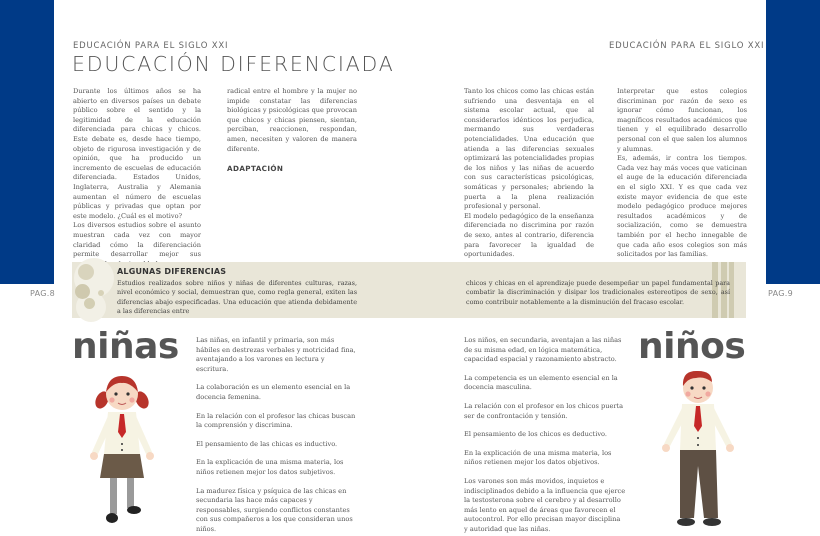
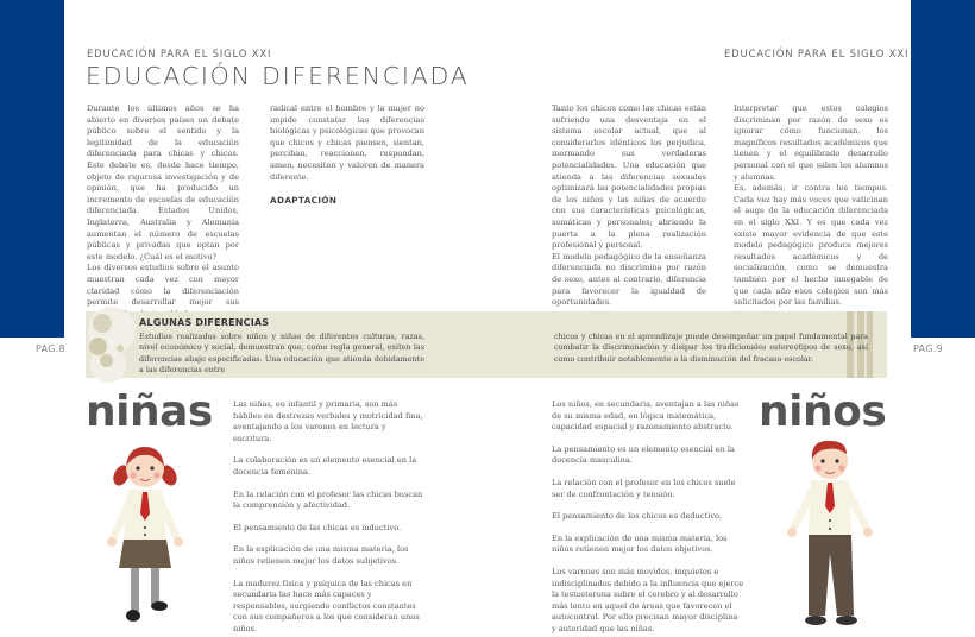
  PAG.8
  PAG.9
  EDUCACIÓN PARA EL SIGLO XXI
  EDUCACIÓN PARA EL SIGLO XXI
  EDUCACIÓN DIFERENCIADA
  Durante los últimos años se ha abierto en diversos países un debate público sobre el sentido y la legitimidad de la educación diferenciada para chicas y chicos. Este debate es, desde hace tiempo, objeto de rigurosa investigación y de opinión, que ha producido un incremento de escuelas de educación diferenciada. Estados Unidos, Inglaterra, Australia y Alemania aumentan el número de escuelas públicas y privadas que optan por este modelo. ¿Cuál es el motivo?
  Los diversos estudios sobre el asunto muestran cada vez con mayor claridad cómo la diferenciación permite desarrollar mejor sus
  radical entre el hombre y la mujer no impide constatar las diferencias biológicas y psicológicas que provocan que chicos y chicas piensen, sientan, perciban, reaccionen, respondan, amen, necesiten y valoren de manera diferente.
  ADAPTACIÓN
  Tanto los chicos como las chicas están sufriendo una desventaja en el sistema escolar actual, que al considerarlos idénticos los perjudica, mermando sus verdaderas potencialidades. Una educación que atienda a las diferencias sexuales optimizará las potencialidades propias de los niños y las niñas de acuerdo con sus características psicológicas, somáticas y personales; abriendo la puerta a la plena realización profesional y personal.
  El modelo pedagógico de la enseñanza diferenciada no discrimina por razón de sexo, antes al contrario, diferencia para favorecer la igualdad de oportunidades.
  Interpretar que estos colegios discriminan por razón de sexo es ignorar cómo funcionan, los magníficos resultados académicos que tienen y el equilibrado desarrollo personal con el que salen los alumnos y alumnas.
  Es, además, ir contra los tiempos. Cada vez hay más voces que vaticinan el auge de la educación diferenciada en el siglo XXI. Y es que cada vez existe mayor evidencia de que este modelo pedagógico produce mejores resultados académicos y de socialización, como se demuestra también por el hecho innegable de que cada año esos colegios son más solicitados por las familias.
  ALGUNAS DIFERENCIAS
  Estudios realizados sobre niños y niñas de diferentes culturas, razas, nivel económico y social, demuestran que, como regla general, exiten las diferencias abajo especificadas. Una educación que atienda debidamente a las diferencias entre
  chicos y chicas en el aprendizaje puede desempeñar un papel fundamental para combatir la discriminación y disipar los tradicionales estereotipos de sexo, así como contribuir notablemente a la disminución del fracaso escolar.
  niñas
  niños
  Las niñas, en infantil y primaria, son más hábiles en destrezas verbales y motricidad fina, aventajando a los varones en lectura y escritura.
  La colaboración es un elemento esencial en la docencia femenina.
- En la relación con el profesor las chicas buscan la comprensión y discrimina.
+ En la relación con el profesor las chicas buscan la comprensión y afectividad.
  El pensamiento de las chicas es inductivo.
  En la explicación de una misma materia, los niños retienen mejor los datos subjetivos.
  La madurez física y psíquica de las chicas en secundaria las hace más capaces y responsables, surgiendo conflictos constantes con sus compañeros a los que consideran unos niños.
  Los niños, en secundaria, aventajan a las niñas de su misma edad, en lógica matemática, capacidad espacial y razonamiento abstracto.
- La competencia es un elemento esencial en la docencia masculina.
+ La pensamiento es un elemento esencial en la docencia masculina.
- La relación con el profesor en los chicos puerta ser de confrontación y tensión.
+ La relación con el profesor en los chicos suele ser de confrontación y tensión.
  El pensamiento de los chicos es deductivo.
  En la explicación de una misma materia, los niños retienen mejor los datos objetivos.
  Los varones son más movidos, inquietos e indisciplinados debido a la influencia que ejerce la testosterona sobre el cerebro y al desarrollo más lento en aquel de áreas que favorecen el autocontrol. Por ello precisan mayor disciplina y autoridad que las niñas.
